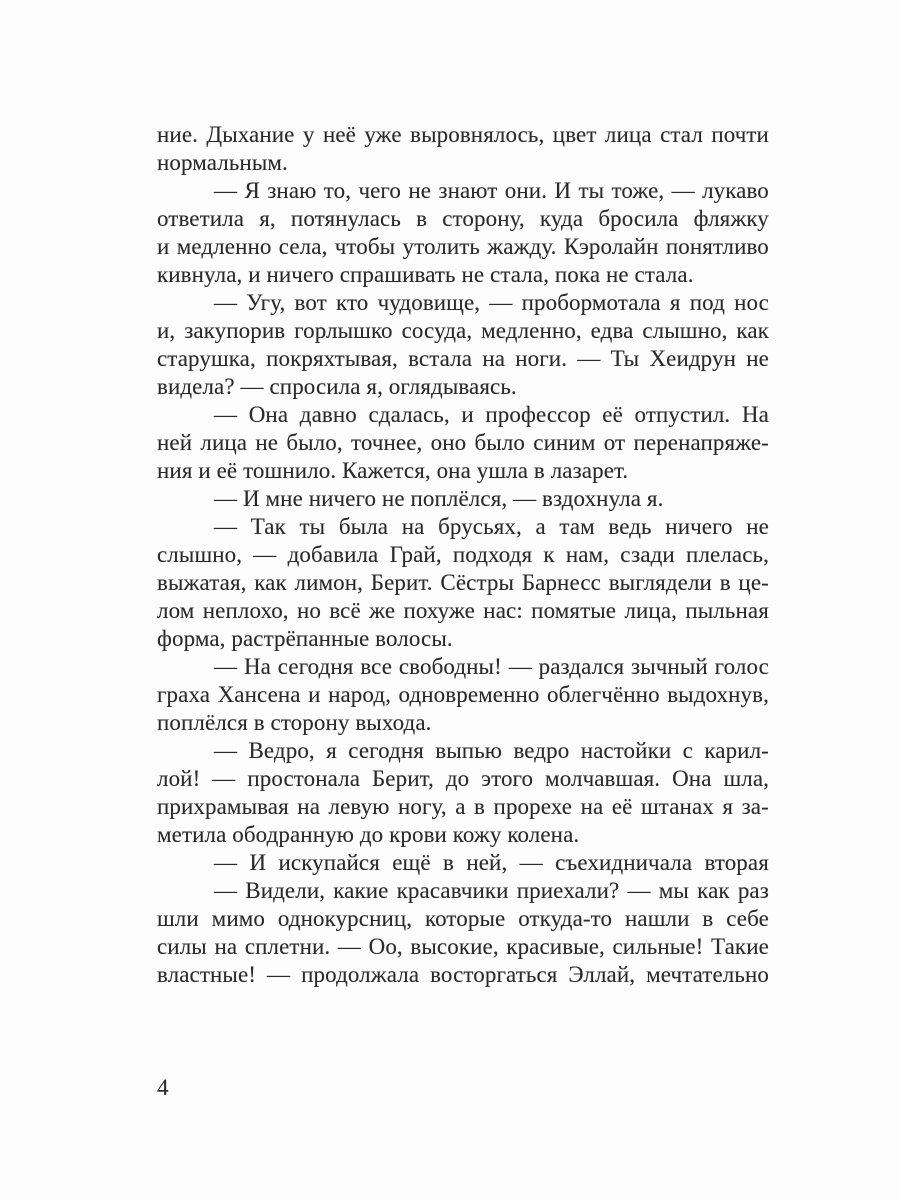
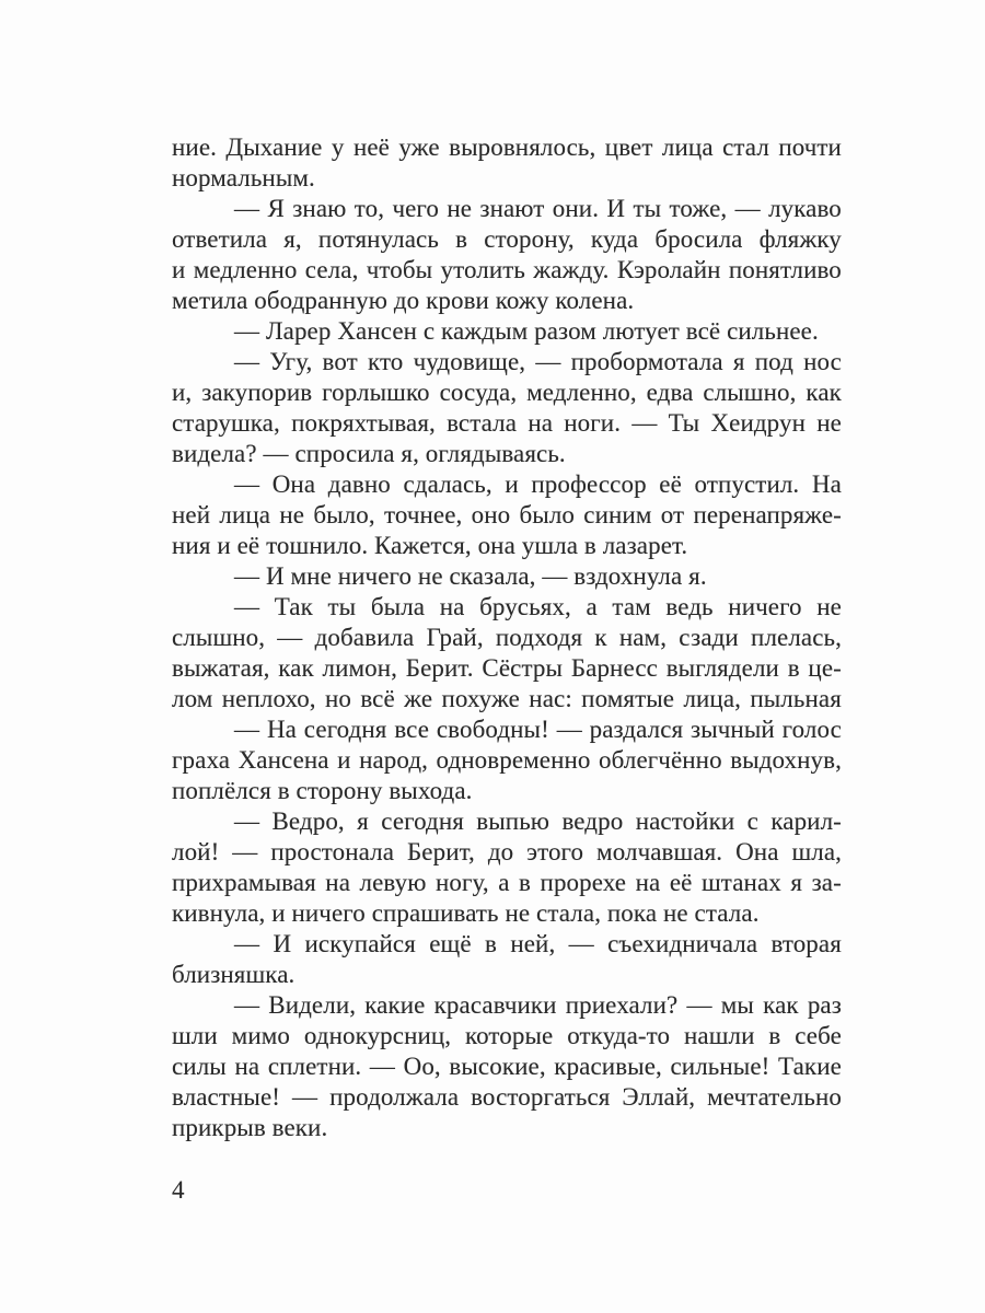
  ние.
  Дыхание
  у
  неё
  уже
  выровнялось,
  цвет
  лица
  стал
  почти
  нормальным.
  —
  Я
  знаю
  то,
  чего
  не
  знают
  они.
  И
  ты
  тоже,
  —
  лукаво
  ответила
  я,
  потянулась
  в
  сторону,
  куда
  бросила
  фляжку
  и
  медленно
  села,
  чтобы
  утолить
  жажду.
  Кэролайн
  понятливо
- кивнула, и ничего спрашивать не стала, пока не стала.
+ метила ободранную до крови кожу колена.
+ — Ларер Хансен с каждым разом лютует всё сильнее.
  —
  Угу,
  вот
  кто
  чудовище,
  —
  пробормотала
  я
  под
  нос
  и,
  закупорив
  горлышко
  сосуда,
  медленно,
  едва
  слышно,
  как
  старушка,
  покряхтывая,
  встала
  на
  ноги.
  —
  Ты
  Хеидрун
  не
  видела? — спросила я, оглядываясь.
  —
  Она
  давно
  сдалась,
  и
  профессор
  её
  отпустил.
  На
  ней
  лица
  не
  было,
  точнее,
  оно
  было
  синим
  от
  перенапряже-
  ния и её тошнило. Кажется, она ушла в лазарет.
- — И мне ничего не поплёлся, — вздохнула я.
+ — И мне ничего не сказала, — вздохнула я.
  —
  Так
  ты
  была
  на
  брусьях,
  а
  там
  ведь
  ничего
  не
  слышно,
  —
  добавила
  Грай,
  подходя
  к
  нам,
  сзади
  плелась,
  выжатая,
  как
  лимон,
  Берит.
  Сёстры
  Барнесс
  выглядели
  в
  це-
  лом
  неплохо,
  но
  всё
  же
  похуже
  нас:
  помятые
  лица,
  пыльная
- форма, растрёпанные волосы.
  —
  На
  сегодня
  все
  свободны!
  —
  раздался
  зычный
  голос
  граха
  Хансена
  и
  народ,
  одновременно
  облегчённо
  выдохнув,
  поплёлся в сторону выхода.
  —
  Ведро,
  я
  сегодня
  выпью
  ведро
  настойки
  с
  карил-
  лой!
  —
  простонала
  Берит,
  до
  этого
  молчавшая.
  Она
  шла,
  прихрамывая
  на
  левую
  ногу,
  а
  в
  прорехе
  на
  её
  штанах
  я
  за-
- метила ободранную до крови кожу колена.
+ кивнула, и ничего спрашивать не стала, пока не стала.
  —
  И
  искупайся
  ещё
  в
  ней,
  —
  съехидничала
  вторая
+ близняшка.
  —
  Видели,
  какие
  красавчики
  приехали?
  —
  мы
  как
  раз
  шли
  мимо
  однокурсниц,
  которые
  откуда-то
  нашли
  в
  себе
  силы
  на
  сплетни.
  —
  Оо,
  высокие,
  красивые,
  сильные!
  Такие
  властные!
  —
  продолжала
  восторгаться
  Эллай,
  мечтательно
+ прикрыв веки.
  4
